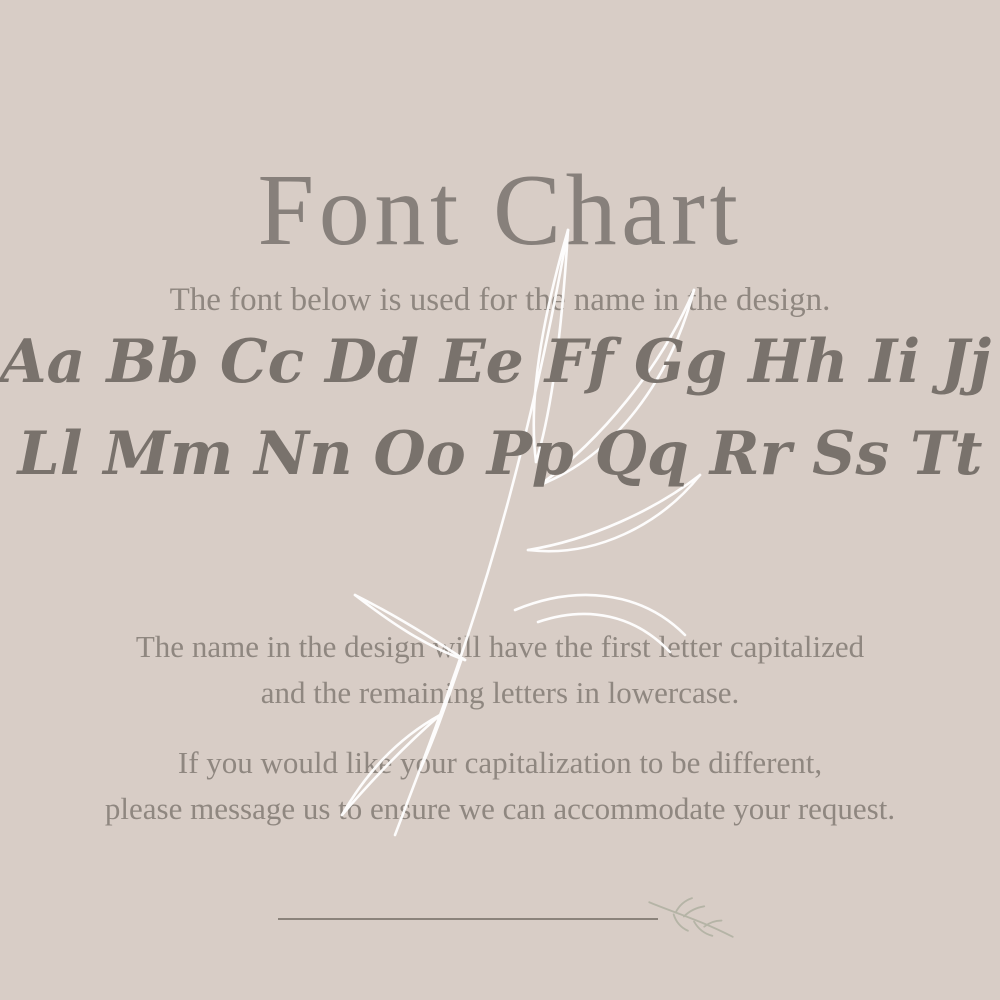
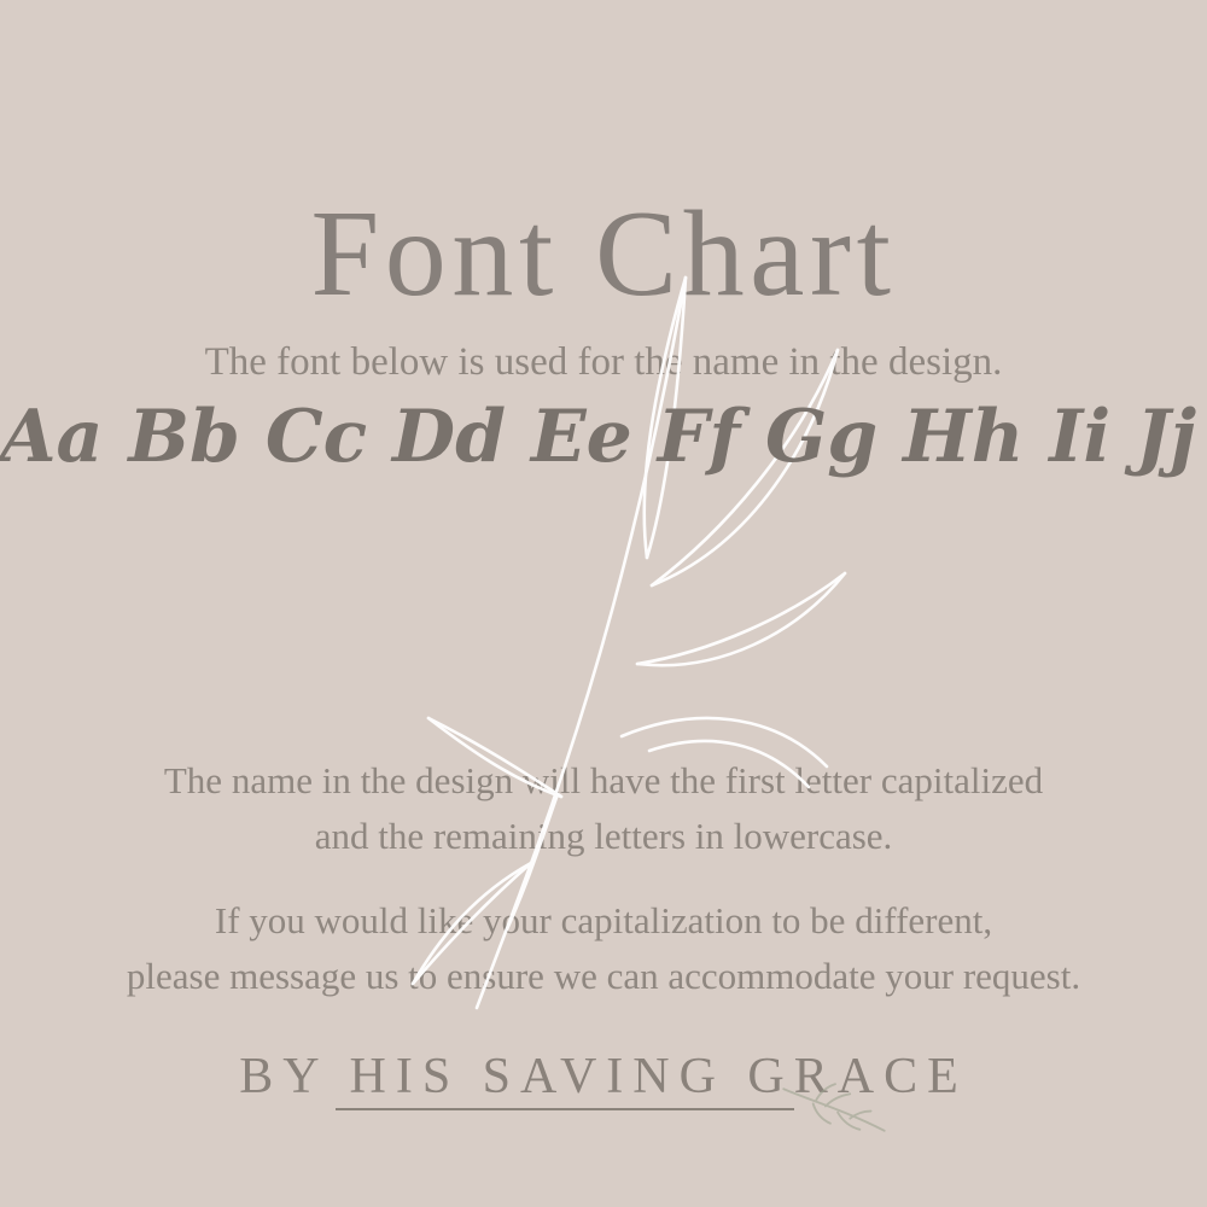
  Font Chart
  The font below is used for the name inhe design.
  Aa Bb Cc Dd Ee Ff Gg Hh Ii Jj
- Ll Mm Nn Oo Pp Qq Rr Ss Tt
  The name in the designill have the firstetter capitalized
  and the remainng letters in lowercase.
  If you would like yur capitalization to be different,
  please message us to enure we can accommodate your request.
+ BY HIS SAVING GRACE
